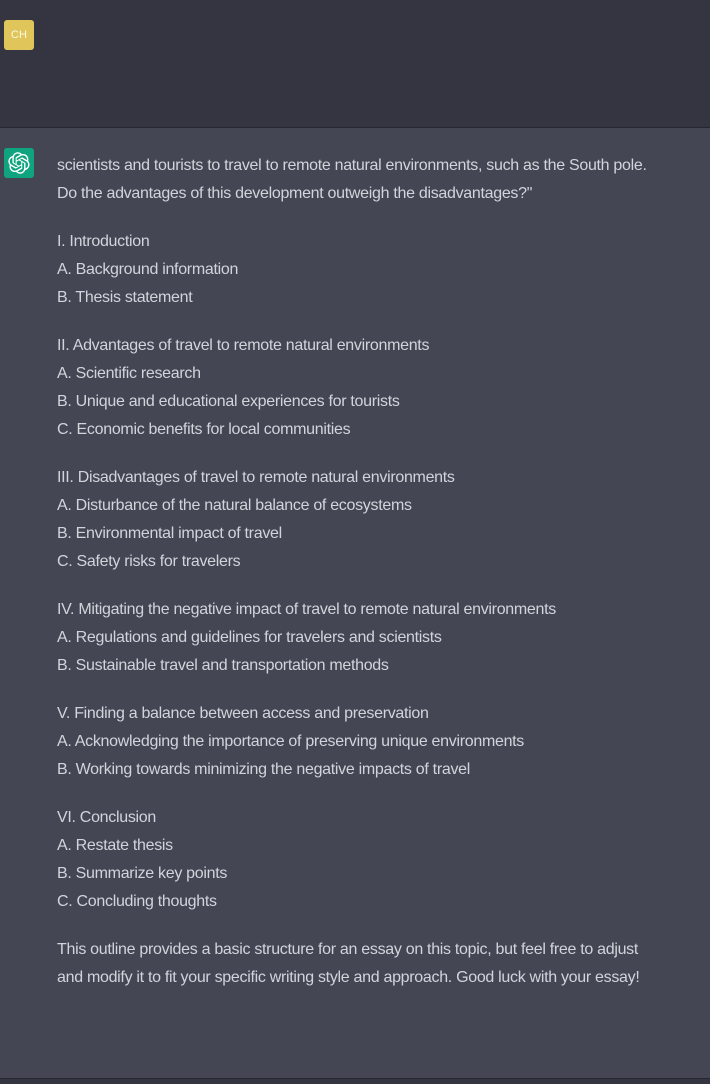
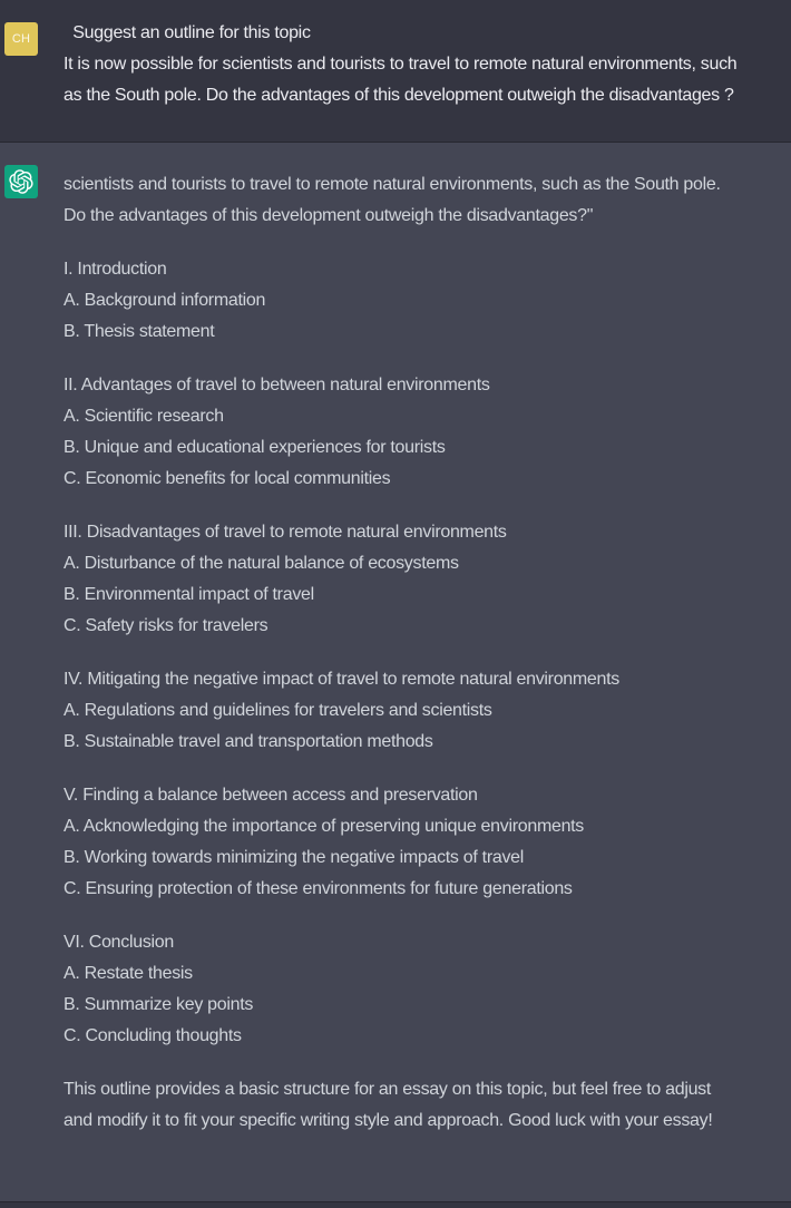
  CH
+ Suggest an outline for this topic
+ It is now possible for scientists and tourists to travel to remote natural environments, such
+ as the South pole. Do the advantages of this development outweigh the disadvantages ?
  scientists and tourists to travel to remote natural environments, such as the South pole.
  Do the advantages of this development outweigh the disadvantages?"
  I. Introduction
  A. Background information
  B. Thesis statement
- II. Advantages of travel to remote natural environments
+ II. Advantages of travel to between natural environments
  A. Scientific research
  B. Unique and educational experiences for tourists
  C. Economic benefits for local communities
  III. Disadvantages of travel to remote natural environments
  A. Disturbance of the natural balance of ecosystems
  B. Environmental impact of travel
  C. Safety risks for travelers
  IV. Mitigating the negative impact of travel to remote natural environments
  A. Regulations and guidelines for travelers and scientists
  B. Sustainable travel and transportation methods
  V. Finding a balance between access and preservation
  A. Acknowledging the importance of preserving unique environments
  B. Working towards minimizing the negative impacts of travel
+ C. Ensuring protection of these environments for future generations
  VI. Conclusion
  A. Restate thesis
  B. Summarize key points
  C. Concluding thoughts
  This outline provides a basic structure for an essay on this topic, but feel free to adjust
  and modify it to fit your specific writing style and approach. Good luck with your essay!
